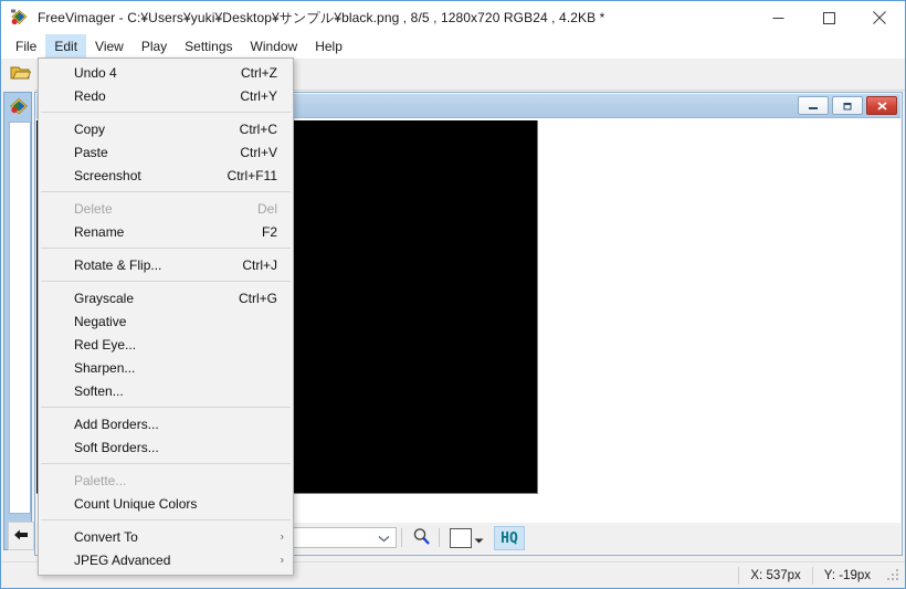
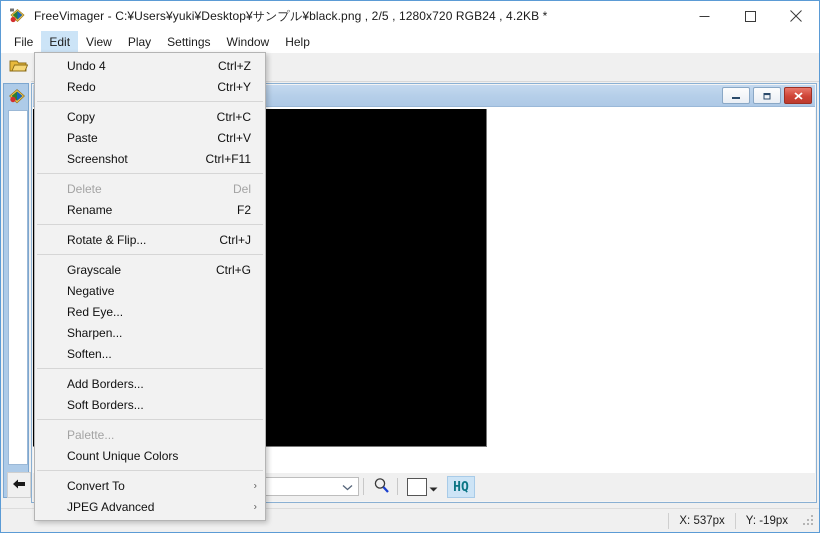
- FreeVimager - C:¥Users¥yuki¥Desktop¥サンプル¥black.png , 8/5 , 1280x720 RGB24 , 4.2KB *
+ FreeVimager - C:¥Users¥yuki¥Desktop¥サンプル¥black.png , 2/5 , 1280x720 RGB24 , 4.2KB *
  File
  Edit
  View
  Play
  Settings
  Window
  Help
  HQ
  X: 537px
  Y: -19px
  Undo 4
  Ctrl+Z
  Redo
  Ctrl+Y
  Copy
  Ctrl+C
  Paste
  Ctrl+V
  Screenshot
  Ctrl+F11
  Delete
  Del
  Rename
  F2
  Rotate & Flip...
  Ctrl+J
  Grayscale
  Ctrl+G
  Negative
  Red Eye...
  Sharpen...
  Soften...
  Add Borders...
  Soft Borders...
  Palette...
  Count Unique Colors
  Convert To
  ›
  JPEG Advanced
  ›
